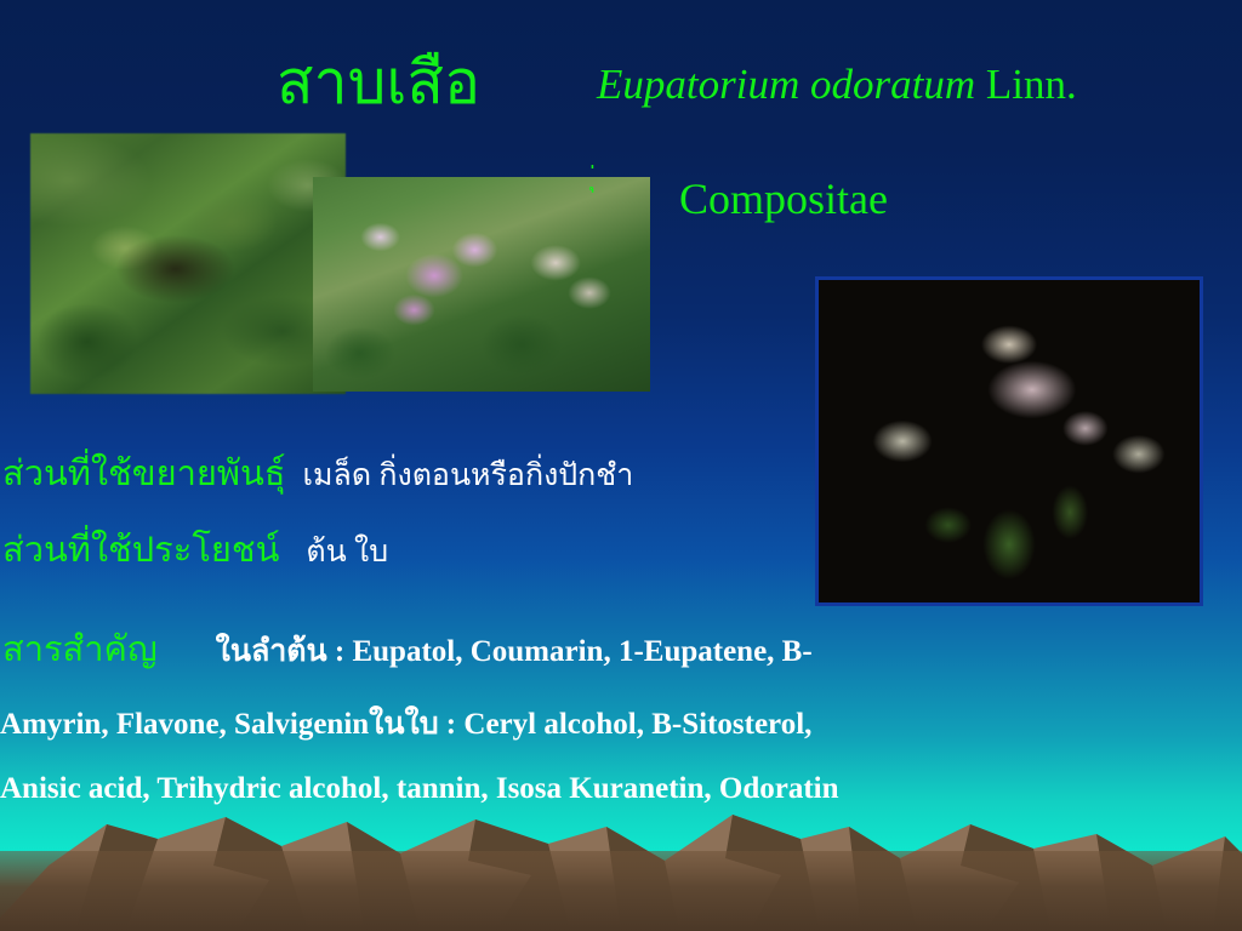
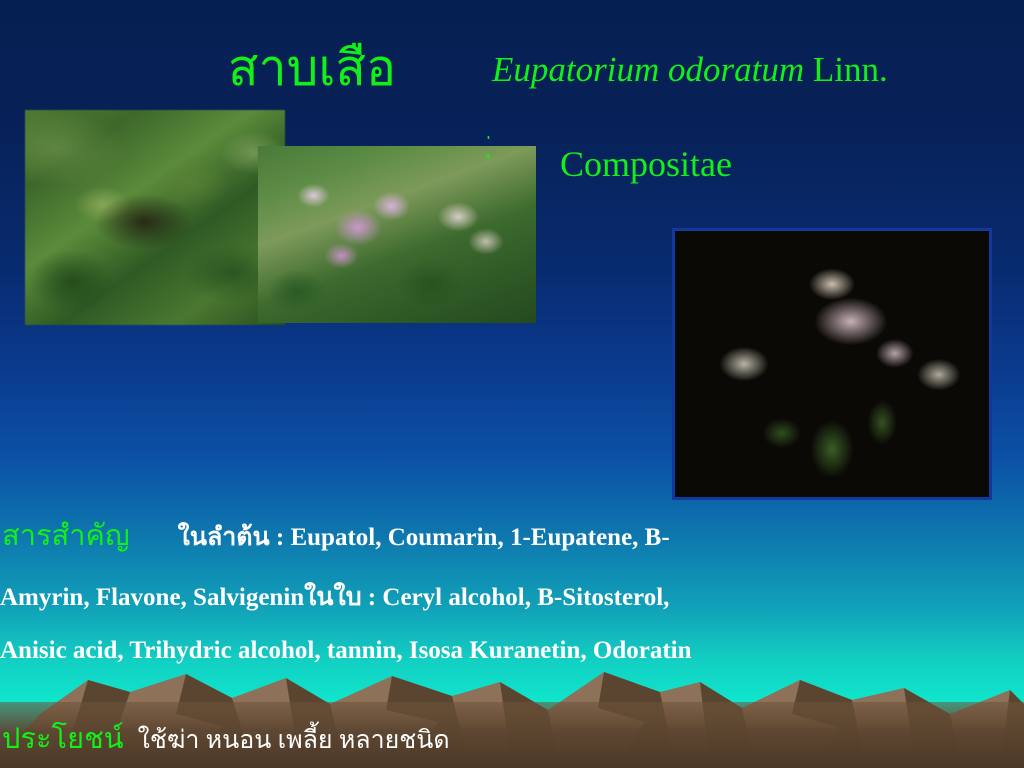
  สาบเสือ
  Eupatorium odoratum Linn.
  Compositae
- ส่วนที่ใช้ขยายพันธุ์ เมล็ด กิ่งตอนหรือกิ่งปักชำ
- ส่วนที่ใช้ประโยชน์ ต้น ใบ
  สารสำคัญ ในลำต้น : Eupatol, Coumarin, 1-Eupatene, B-
  Amyrin, Flavone, Salvigeninในใบ : Ceryl alcohol, B-Sitosterol,
  Anisic acid, Trihydric alcohol, tannin, Isosa Kuranetin, Odoratin
+ ประโยชน์ ใช้ฆ่า หนอน เพลี้ย หลายชนิด
